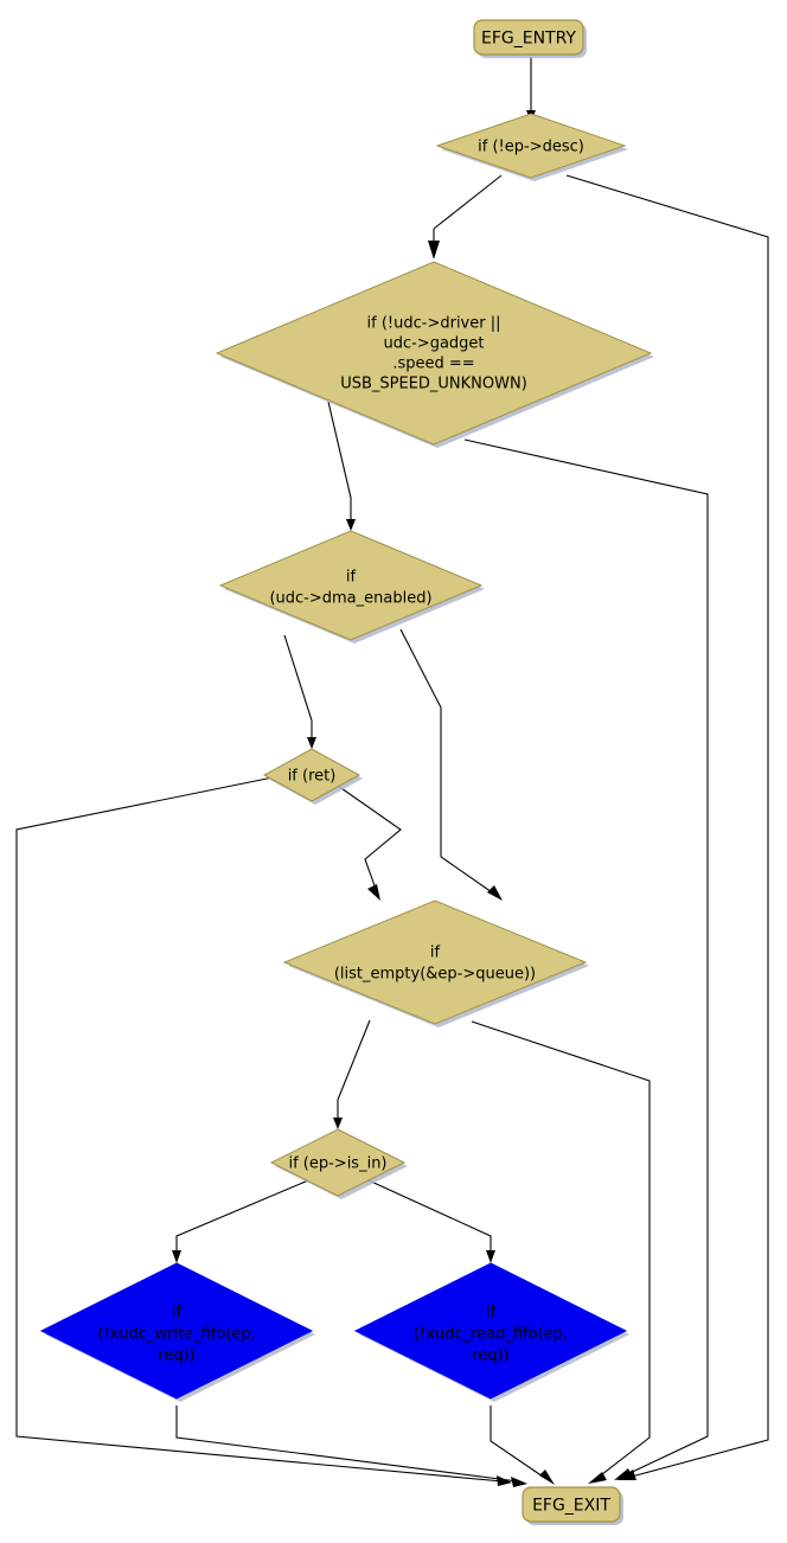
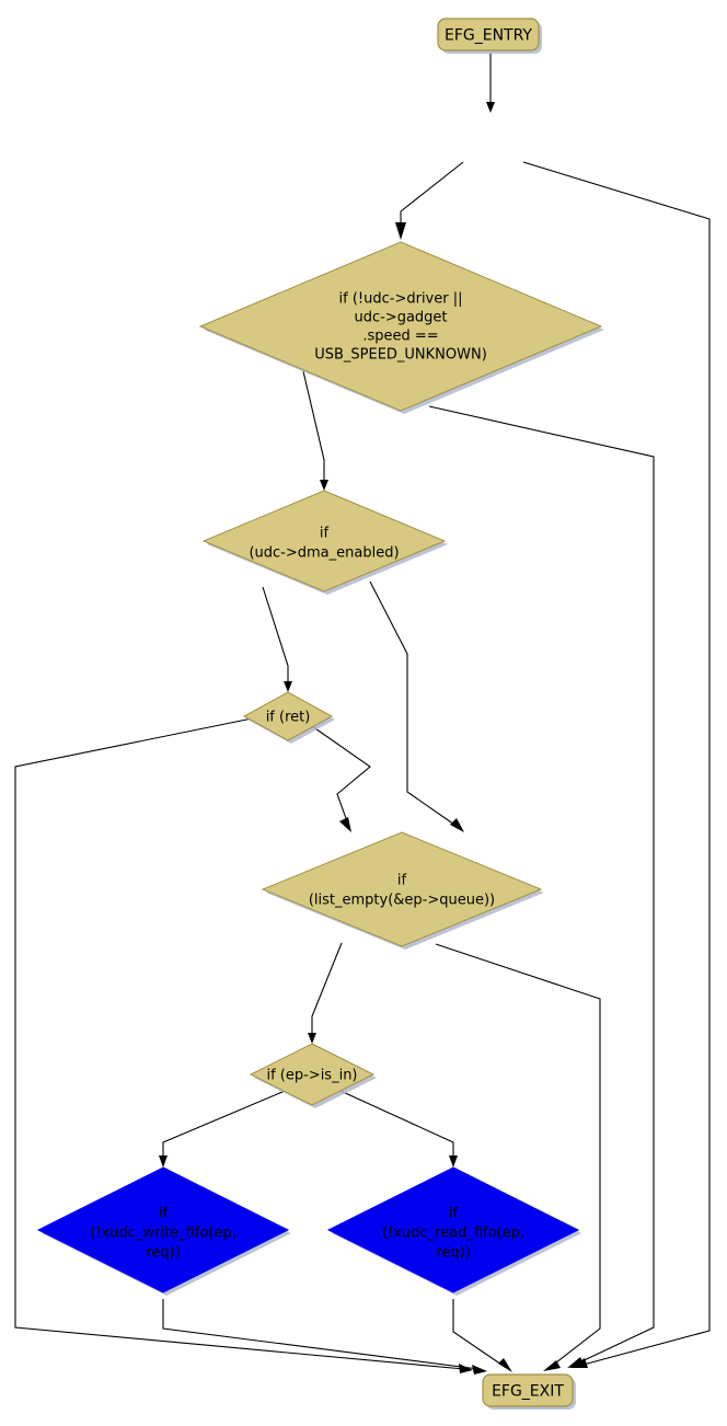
  EFG_ENTRY
- if (!ep->desc)
  if (!udc->driver ||
  udc->gadget
  .speed ==
  USB_SPEED_UNKNOWN)
  if
  (udc->dma_enabled)
  if (ret)
  if
  (list_empty(&ep->queue))
  if (ep->is_in)
  if
  (!xudc_write_fifo(ep,
  req))
  if
  (!xudc_read_fifo(ep,
  req))
  EFG_EXIT
